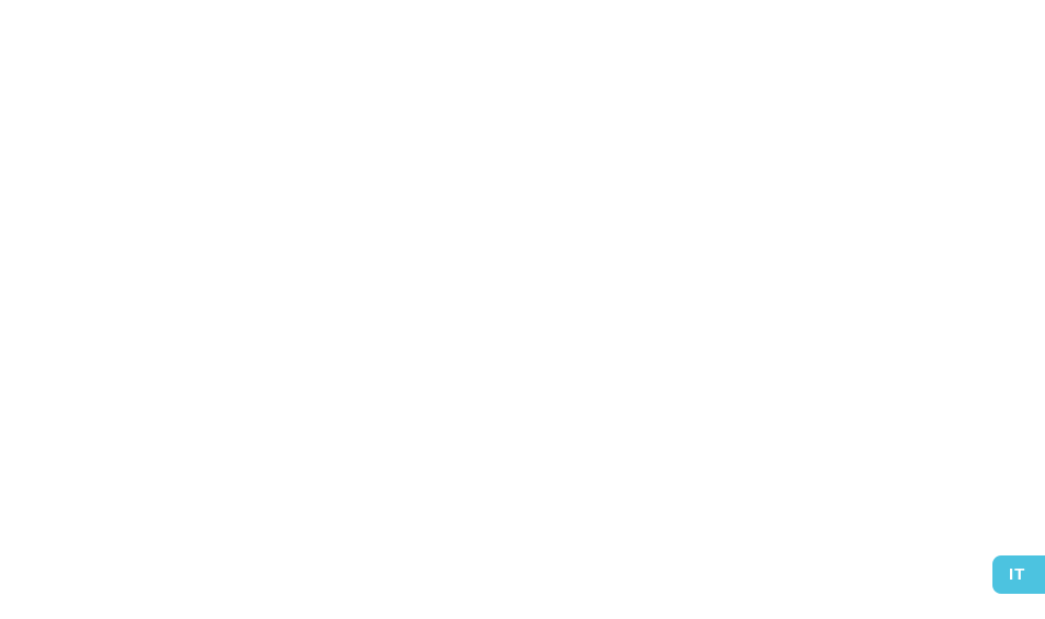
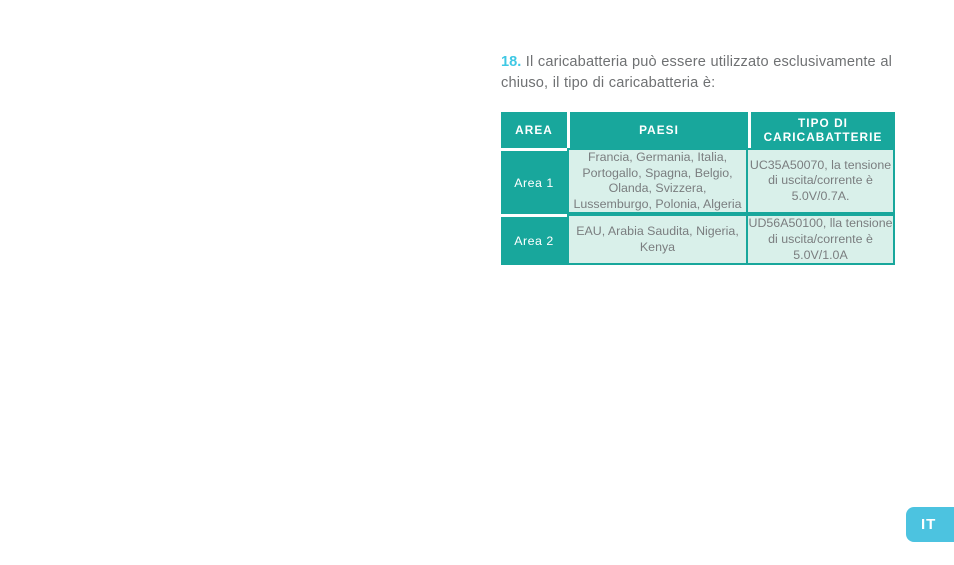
+ 18. Il caricabatteria può essere utilizzato esclusivamente al chiuso, il tipo di caricabatteria è:
+ AREA	PAESI	TIPO DI CARICABATTERIE
+ Area 1	Francia, Germania, Italia, Portogallo, Spagna, Belgio, Olanda, Svizzera, Lussemburgo, Polonia, Algeria	UC35A50070, la tensione di uscita/corrente è 5.0V/0.7A.
+ Area 2	EAU, Arabia Saudita, Nigeria, Kenya	UD56A50100, lla tensione di uscita/corrente è 5.0V/1.0A
  IT
